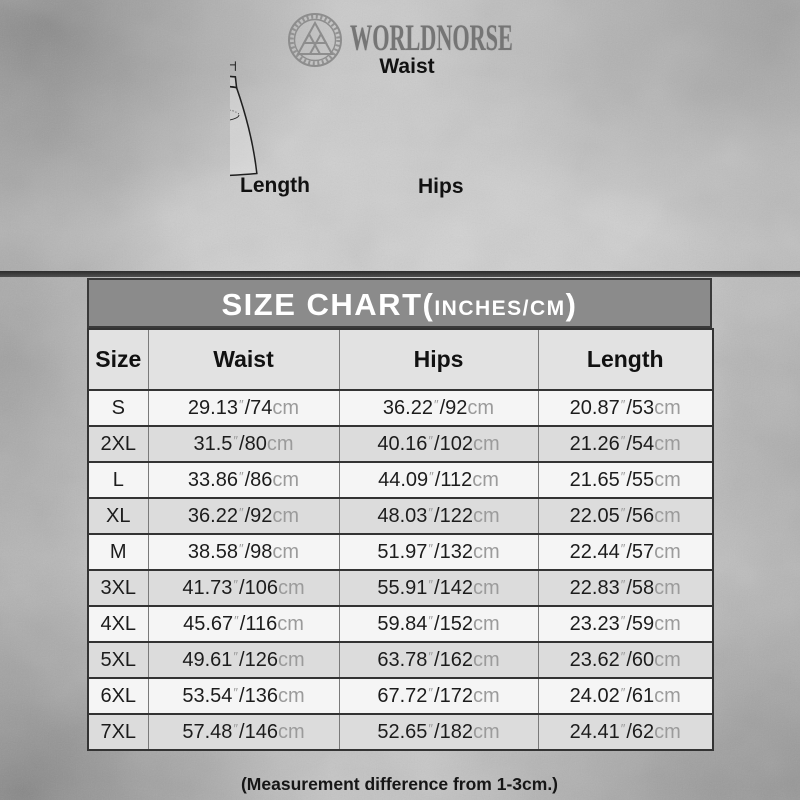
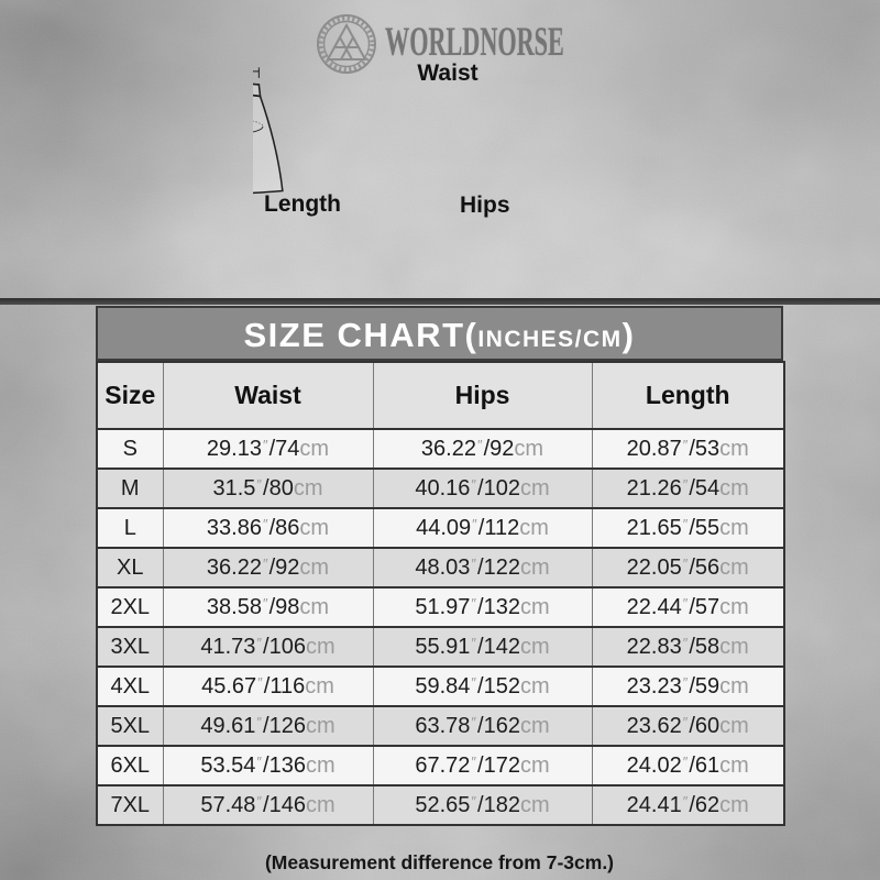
  WORLDNORSE
  Waist
  Length
  Hips
  SIZE CHART(
  INCHES/CM
  )
  Size	Waist	Hips	Length
  S	29.13″/74cm	36.22″/92cm	20.87″/53cm
- 2XL	31.5″/80cm	40.16″/102cm	21.26″/54cm
+ M	31.5″/80cm	40.16″/102cm	21.26″/54cm
  L	33.86″/86cm	44.09″/112cm	21.65″/55cm
  XL	36.22″/92cm	48.03″/122cm	22.05″/56cm
- M	38.58″/98cm	51.97″/132cm	22.44″/57cm
+ 2XL	38.58″/98cm	51.97″/132cm	22.44″/57cm
  3XL	41.73″/106cm	55.91″/142cm	22.83″/58cm
  4XL	45.67″/116cm	59.84″/152cm	23.23″/59cm
  5XL	49.61″/126cm	63.78″/162cm	23.62″/60cm
  6XL	53.54″/136cm	67.72″/172cm	24.02″/61cm
  7XL	57.48″/146cm	52.65″/182cm	24.41″/62cm
- (Measurement difference from 1-3cm.)
+ (Measurement difference from 7-3cm.)
